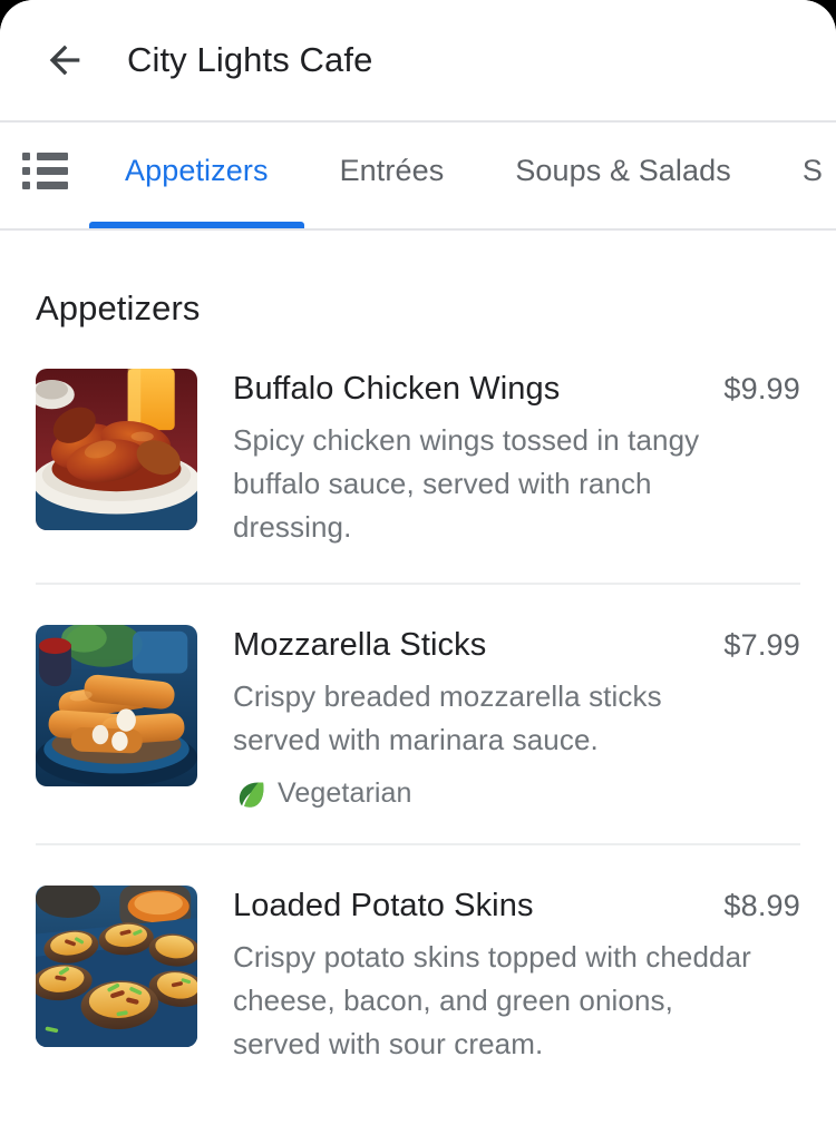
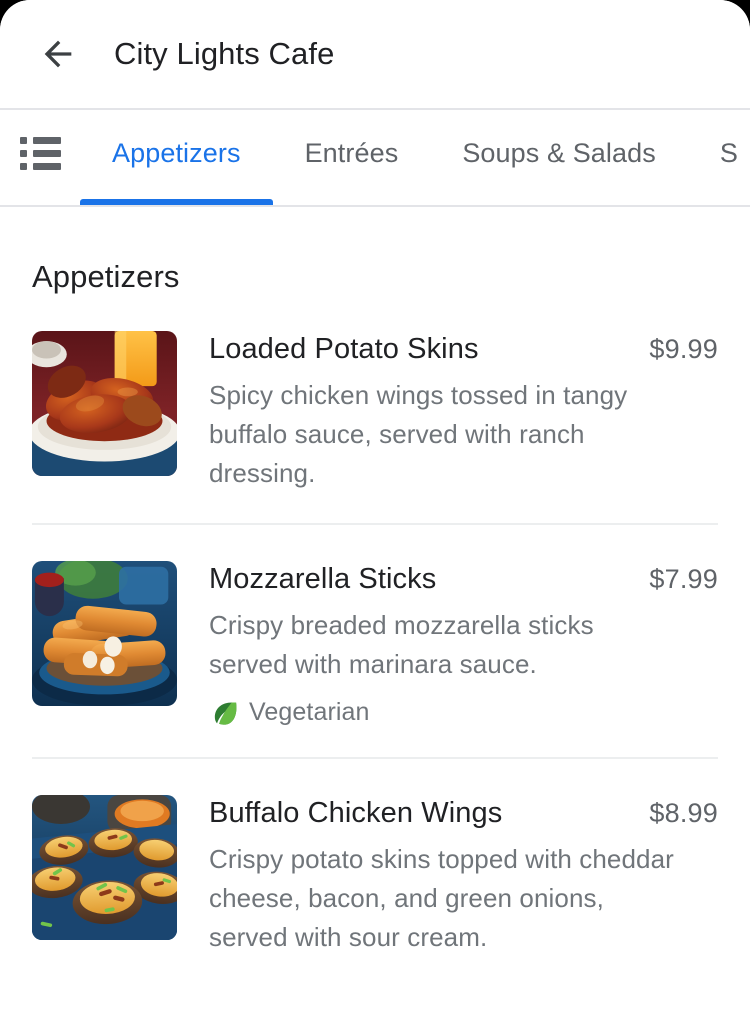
  City Lights Cafe
  Appetizers
  Entrées
  Soups & Salads
  S
  Appetizers
- Buffalo Chicken Wings
+ Loaded Potato Skins
  $9.99
  Spicy chicken wings tossed in tangy buffalo sauce, served with ranch dressing.
  Mozzarella Sticks
  $7.99
  Crispy breaded mozzarella sticks served with marinara sauce.
  Vegetarian
- Loaded Potato Skins
+ Buffalo Chicken Wings
  $8.99
  Crispy potato skins topped with cheddar cheese, bacon, and green onions, served with sour cream.
